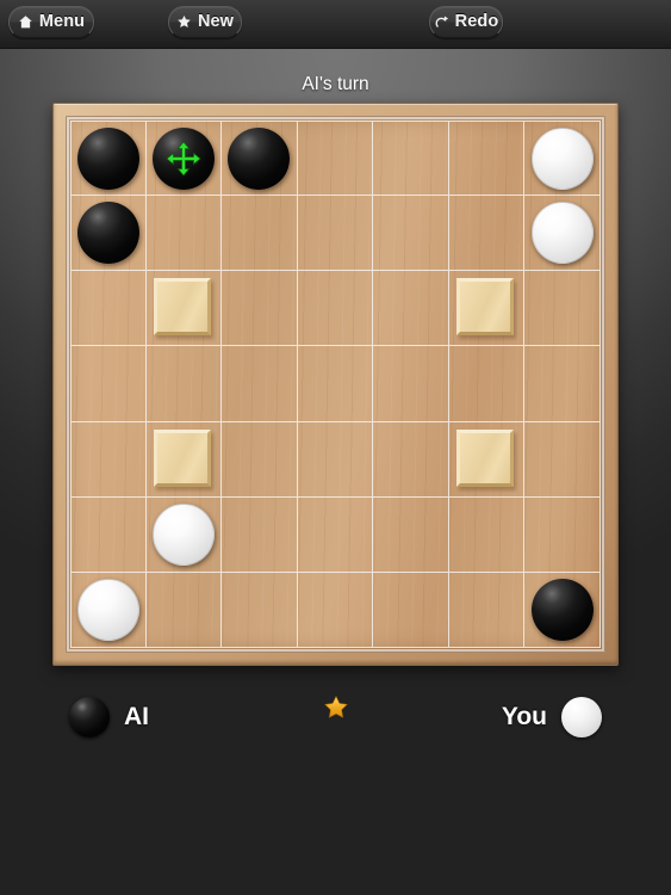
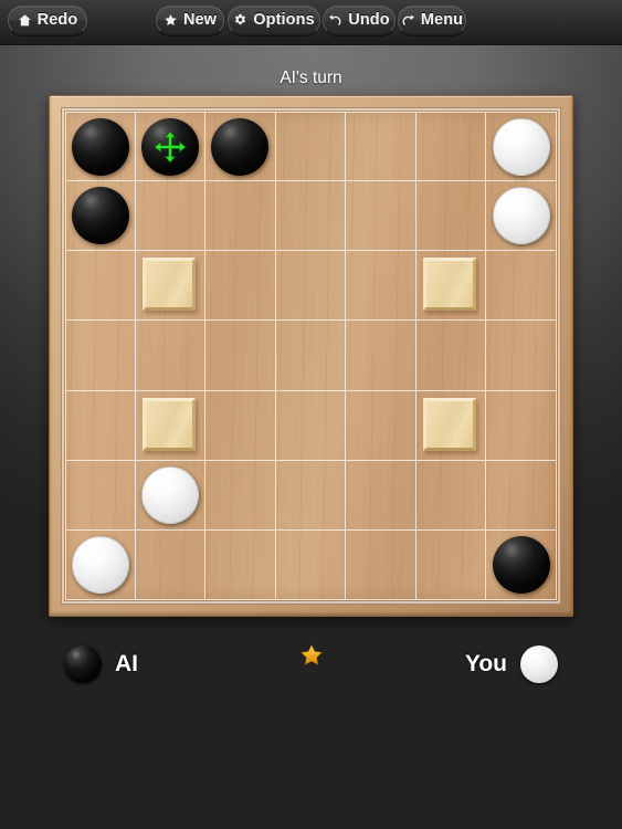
- Menu
+ Redo
  New
+ Options
+ Undo
- Redo
+ Menu
  AI's turn
  AI
  You
